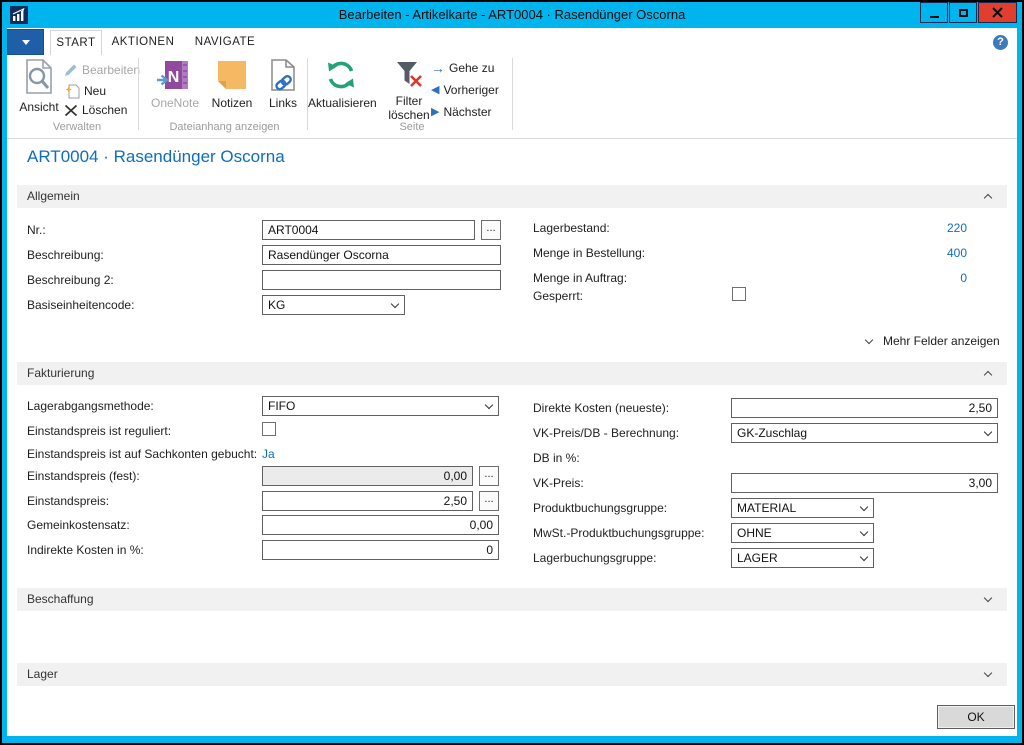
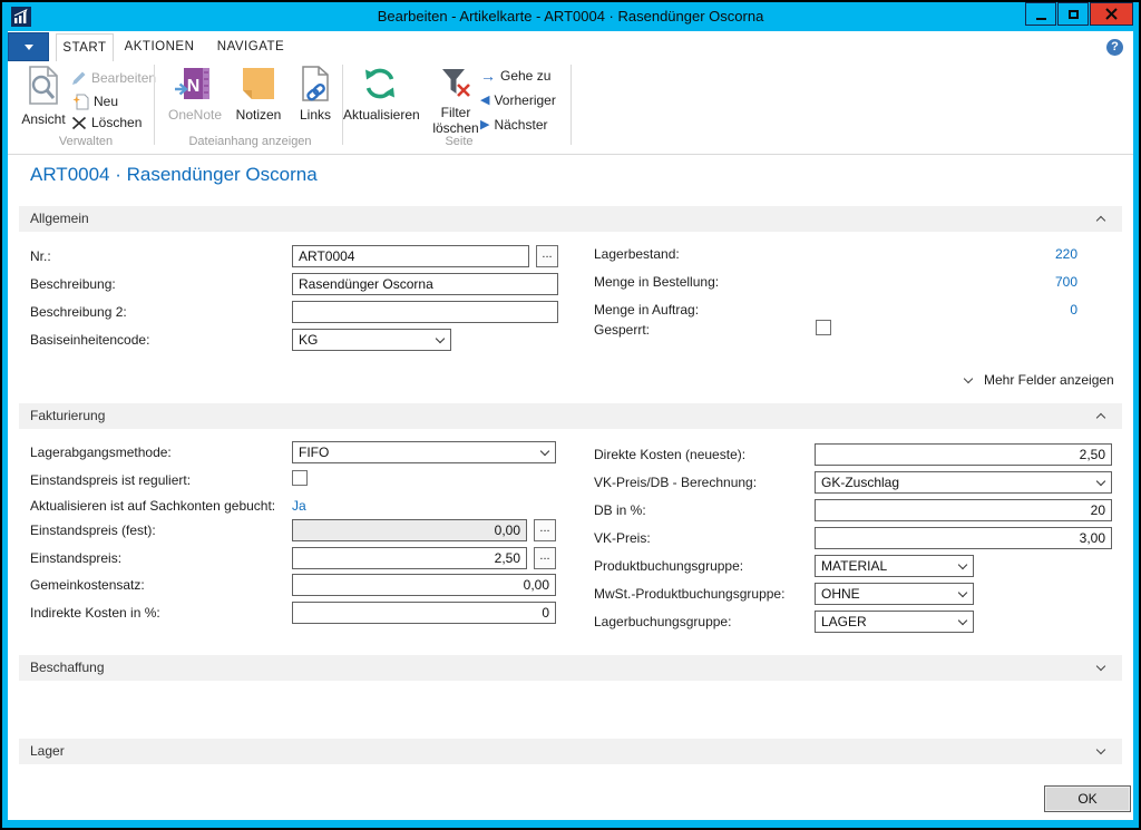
  Bearbeiten - Artikelkarte - ART0004 · Rasendünger Oscorna
  START
  AKTIONEN
  NAVIGATE
  ?
  Ansicht
  Bearbeiten
  Neu
  Löschen
  Verwalten
  N
  OneNote
  Notizen
  Links
  Dateianhang anzeigen
  Aktualisieren
  Filter
  löschen
  →
  Gehe zu
  ◀
  Vorheriger
  ▶
  Nächster
  Seite
  ART0004 · Rasendünger Oscorna
  Allgemein
  Nr.:
  ART0004
  ...
  Beschreibung:
  Rasendünger Oscorna
  Beschreibung 2:
  Basiseinheitencode:
  KG
  Lagerbestand:
  220
  Menge in Bestellung:
- 400
+ 700
  Menge in Auftrag:
  0
  Gesperrt:
  Mehr Felder anzeigen
  Fakturierung
  Lagerabgangsmethode:
  FIFO
  Einstandspreis ist reguliert:
- Einstandspreis ist auf Sachkonten gebucht:
+ Aktualisieren ist auf Sachkonten gebucht:
  Ja
  Einstandspreis (fest):
  0,00
  ...
  Einstandspreis:
  2,50
  ...
  Gemeinkostensatz:
  0,00
  Indirekte Kosten in %:
  0
  Direkte Kosten (neueste):
  2,50
  VK-Preis/DB - Berechnung:
  GK-Zuschlag
  DB in %:
+ 20
  VK-Preis:
  3,00
  Produktbuchungsgruppe:
  MATERIAL
  MwSt.-Produktbuchungsgruppe:
  OHNE
  Lagerbuchungsgruppe:
  LAGER
  Beschaffung
  Lager
  OK
